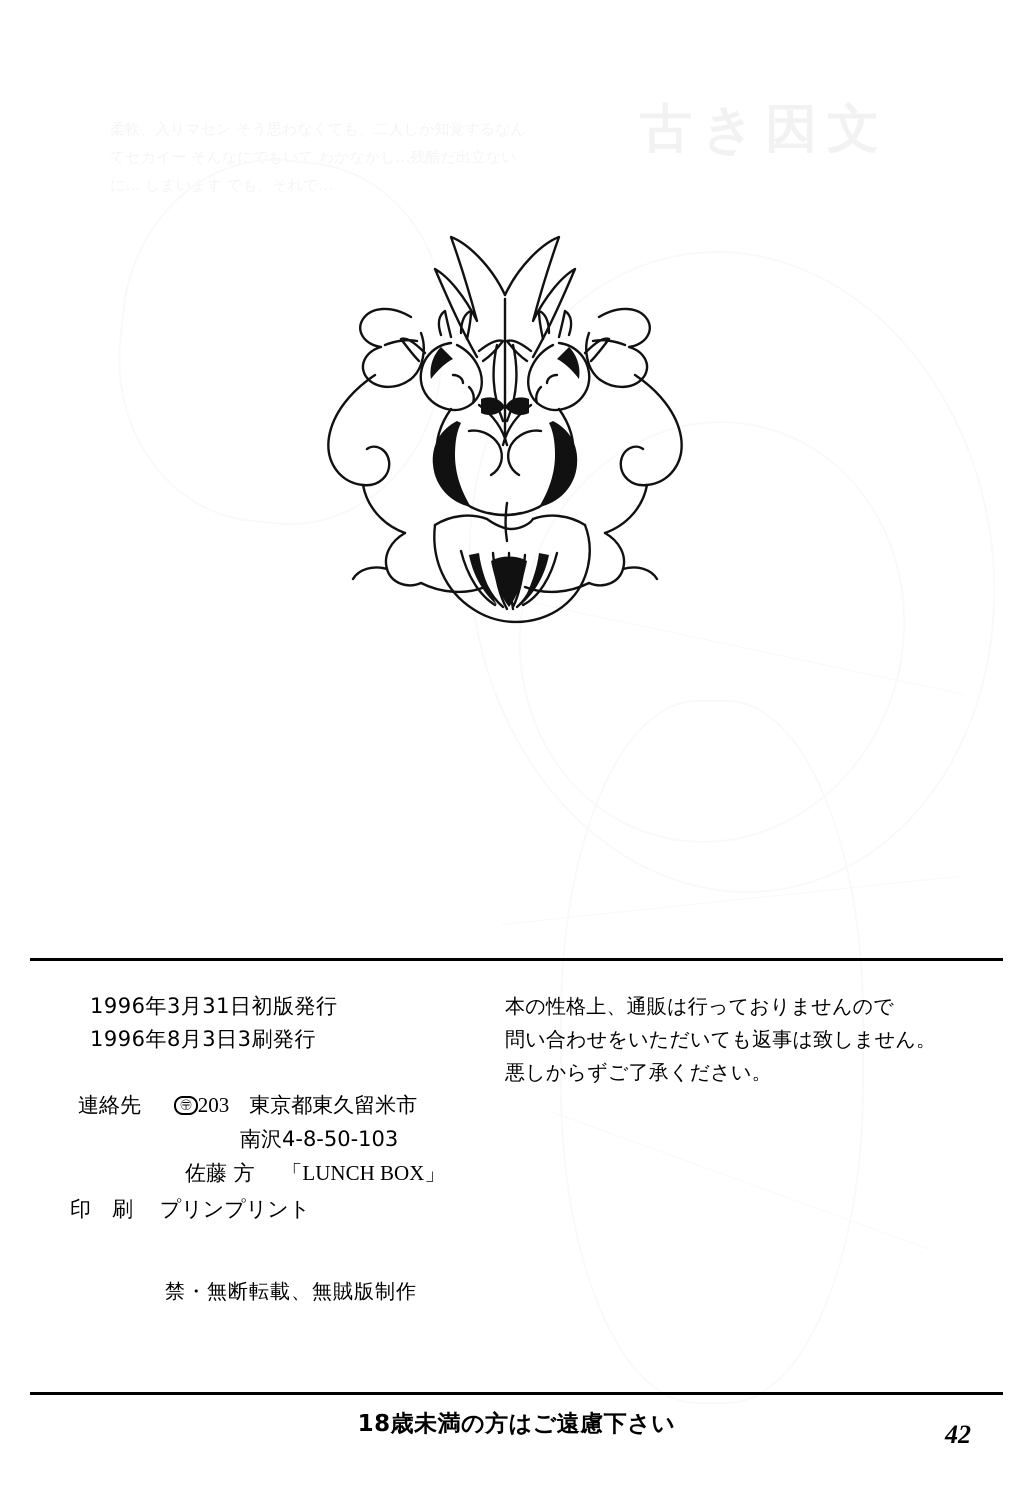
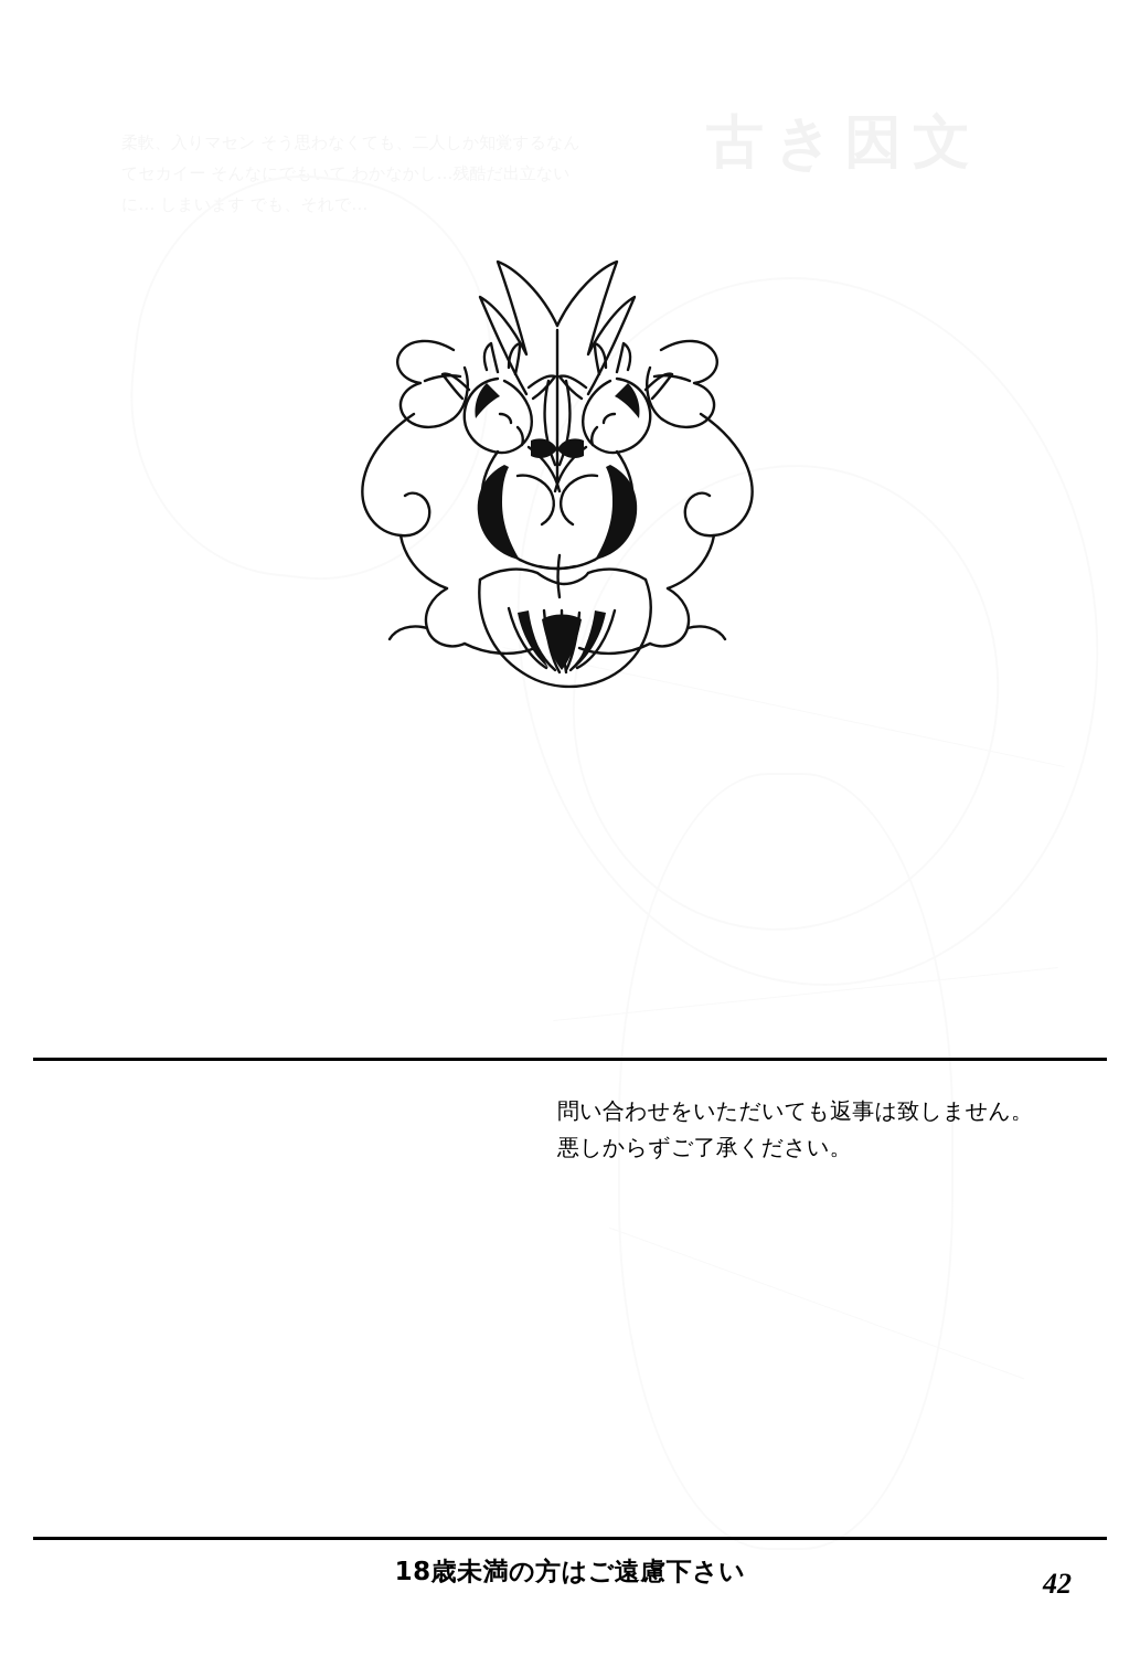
- 1996年3月31日初版発行
- 1996年8月3日3刷発行
- 連絡先 〶 203 東京都東久留米市
- 南沢4-8-50-103
- 佐藤 方 「LUNCH BOX」
- 印 刷 プリンプリント
- 禁・無断転載、無賊版制作
- 本の性格上、通販は行っておりませんので
  問い合わせをいただいても返事は致しません。
  悪しからずご了承ください。
  18歳未満の方はご遠慮下さい
  42
